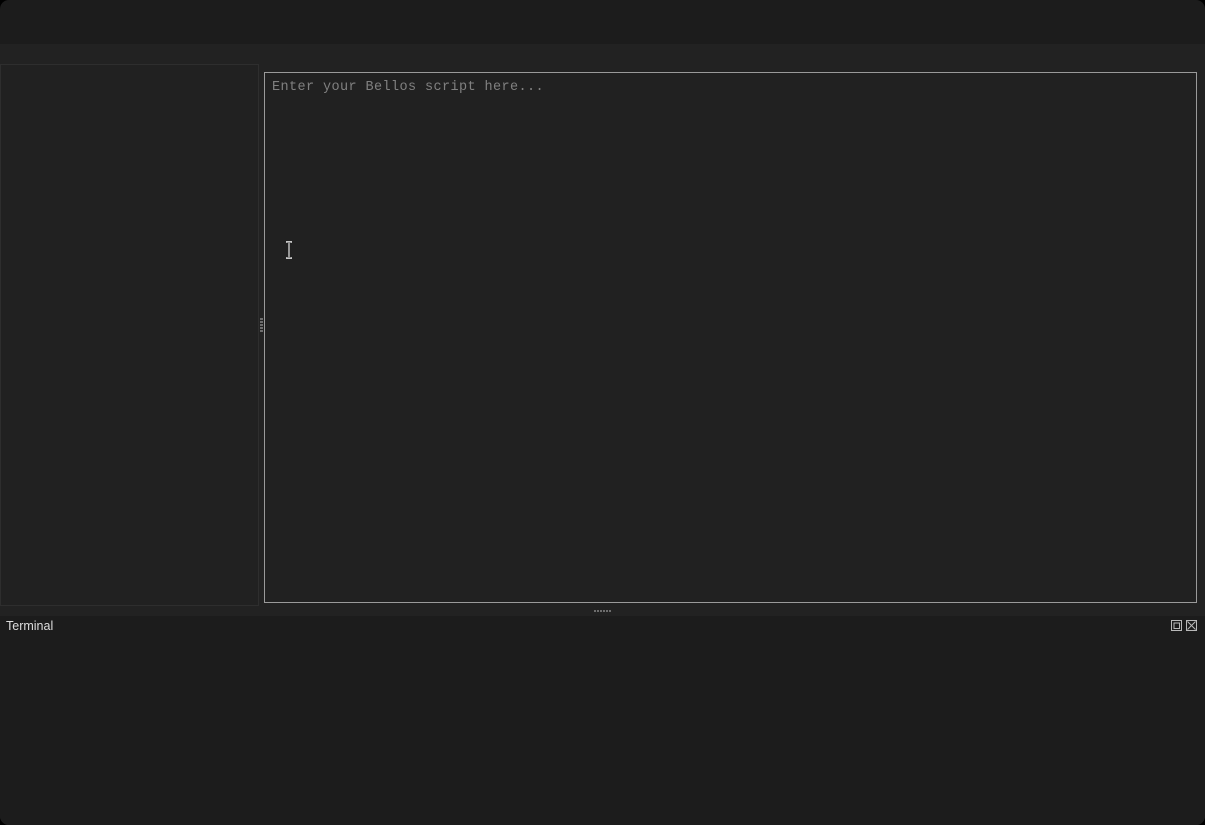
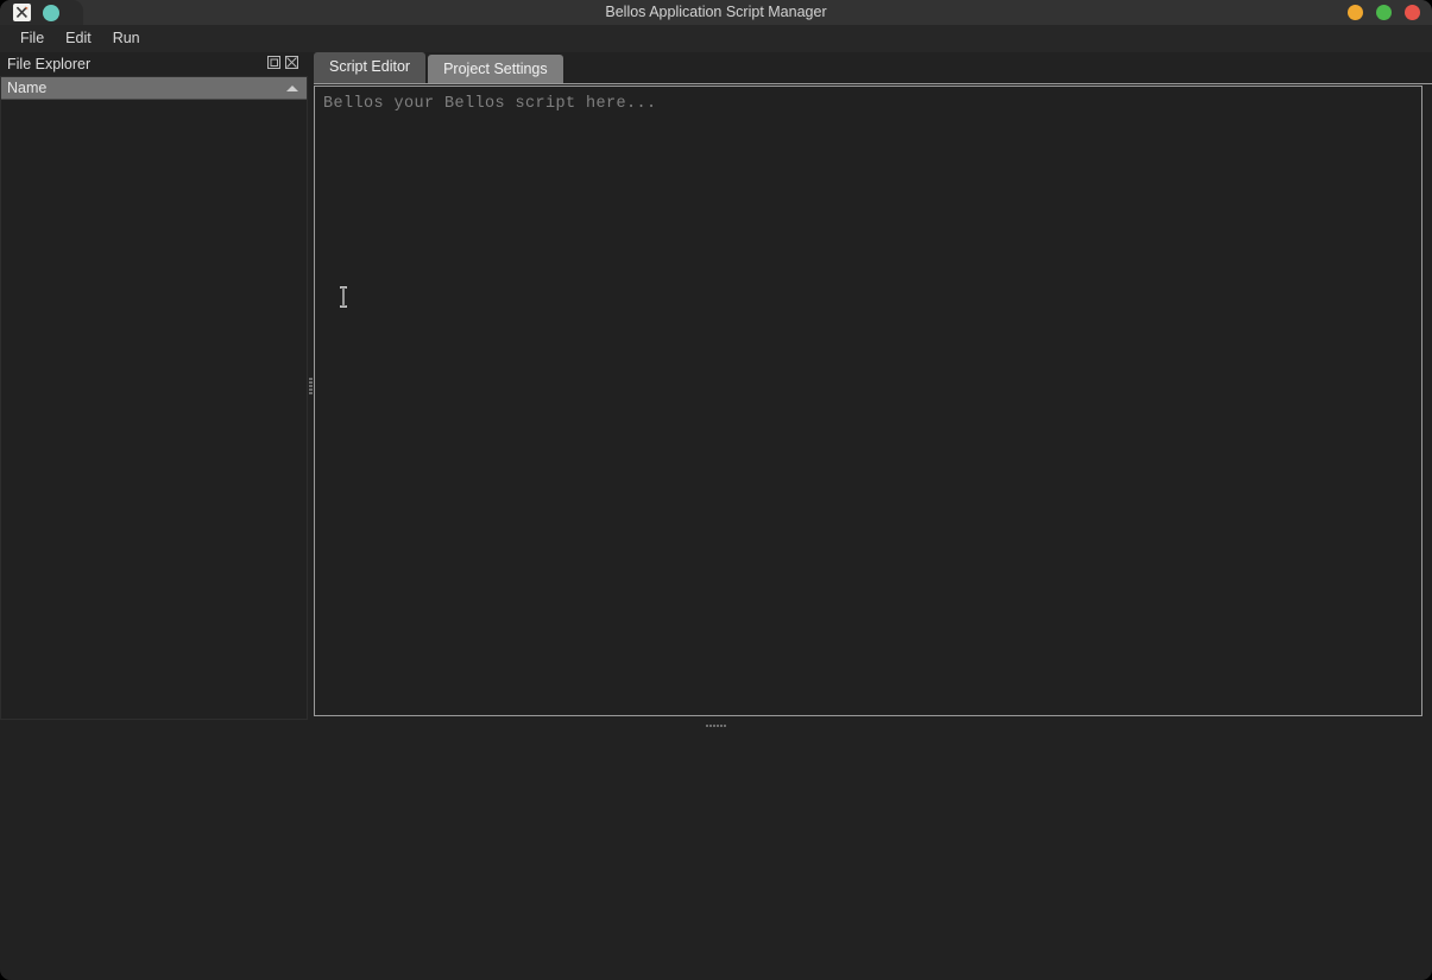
+ Bellos Application Script Manager
+ File
+ Edit
+ Run
+ File Explorer
+ Name
+ Script Editor
+ Project Settings
- Enter your Bellos script here...
+ Bellos your Bellos script here...
- Terminal
